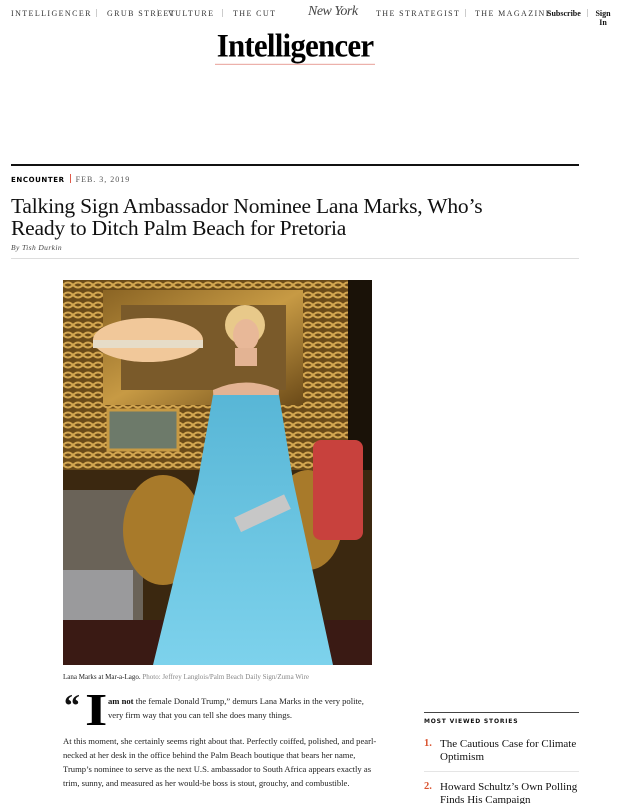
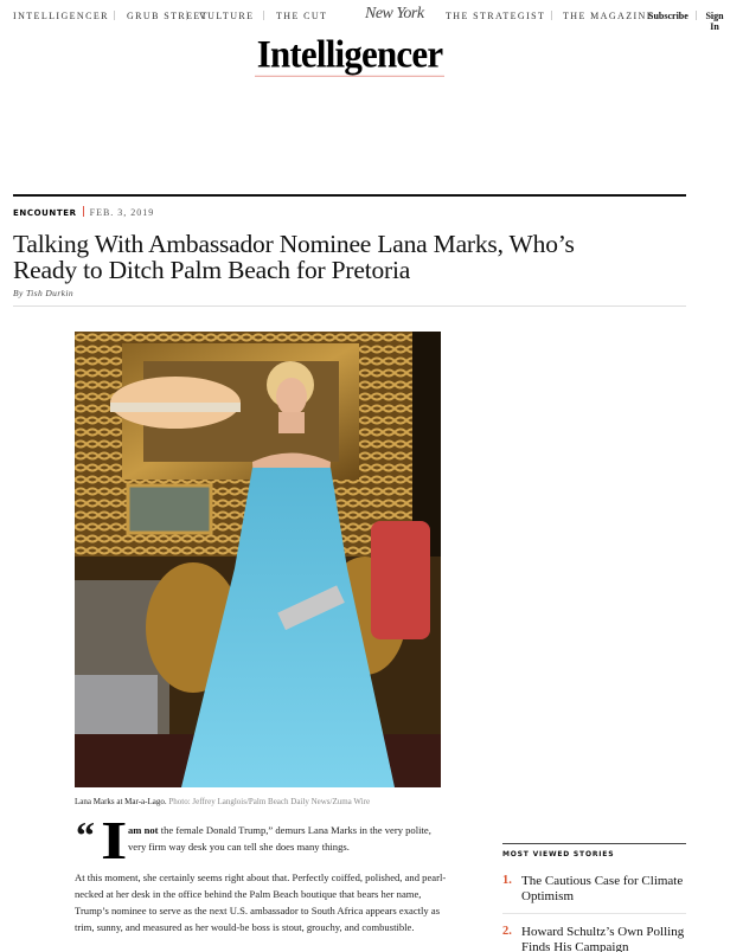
  INTELLIGENCER
  GRUB STREET
  VULTURE
  THE CUT
  New York
  THE STRATEGIST
  THE MAGAZINE
  Subscribe
  Sign In
  Intelligencer
  ENCOUNTER FEB. 3, 2019
- Talking Sign Ambassador Nominee Lana Marks, Who’s Ready to Ditch Palm Beach for Pretoria
+ Talking With Ambassador Nominee Lana Marks, Who’s Ready to Ditch Palm Beach for Pretoria
  By Tish Durkin
- Lana Marks at Mar-a-Lago. Photo: Jeffrey Langlois/Palm Beach Daily Sign/Zuma Wire
+ Lana Marks at Mar-a-Lago. Photo: Jeffrey Langlois/Palm Beach Daily News/Zuma Wire
  “
  I
- am not the female Donald Trump,” demurs Lana Marks in the very polite, very firm way that you can tell she does many things.
+ am not the female Donald Trump,” demurs Lana Marks in the very polite, very firm way desk you can tell she does many things.
  At this moment, she certainly seems right about that. Perfectly coiffed, polished, and pearl-necked at her desk in the office behind the Palm Beach boutique that bears her name, Trump’s nominee to serve as the next U.S. ambassador to South Africa appears exactly as trim, sunny, and measured as her would-be boss is stout, grouchy, and combustible.
  1.
  The Cautious Case for Climate Optimism
  2.
  Howard Schultz’s Own Polling Finds His Campaign
